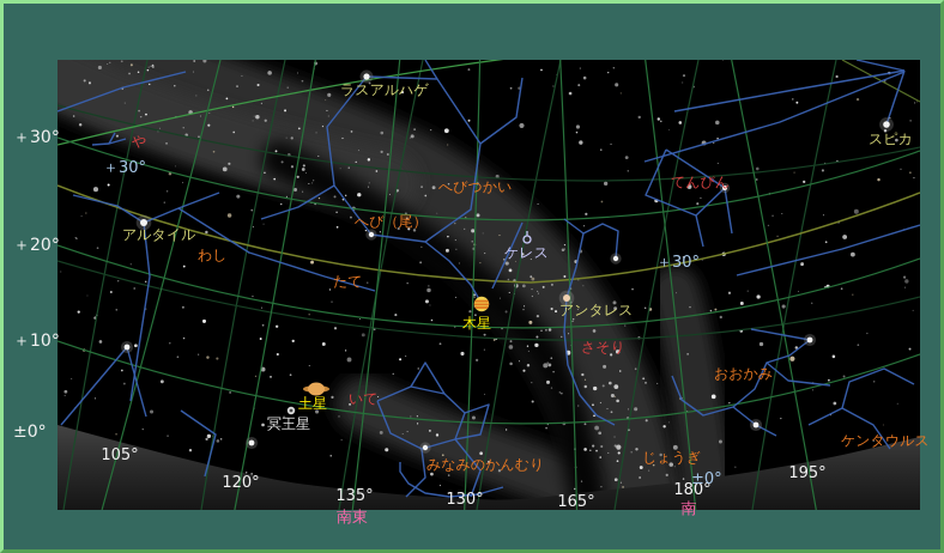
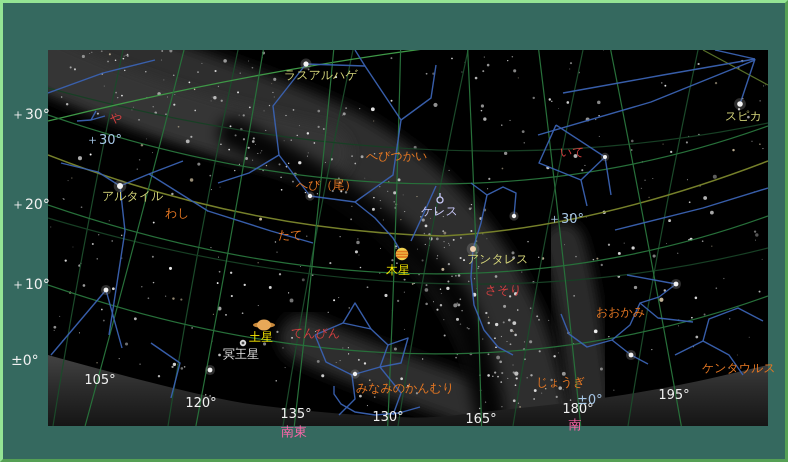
  ＋30°
  ＋20°
  ＋10°
  ±0°
  105°
  120°
  135°
  130°
  165°
  180°
  195°
  南東
  南
  ＋30°
  ＋30°
  ±0°
  へびつかい
  へび（尾）
  わし
  たて
  おおかみ
  じょうぎ
  みなみのかんむり
  ケンタウルス
- てんびん
+ いて
  さそり
- いて
+ てんびん
  や
  ラスアルハゲ
  アルタイル
  アンタレス
  スピカ
  木星
  土星
  ケレス
  冥王星
